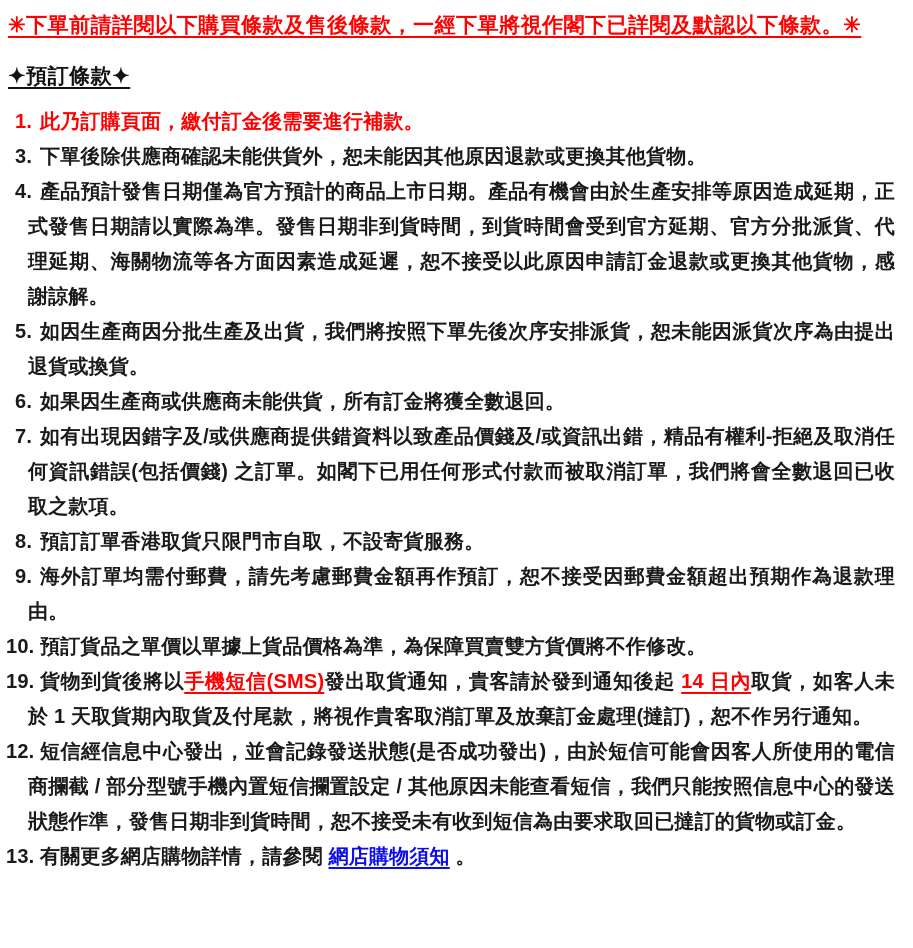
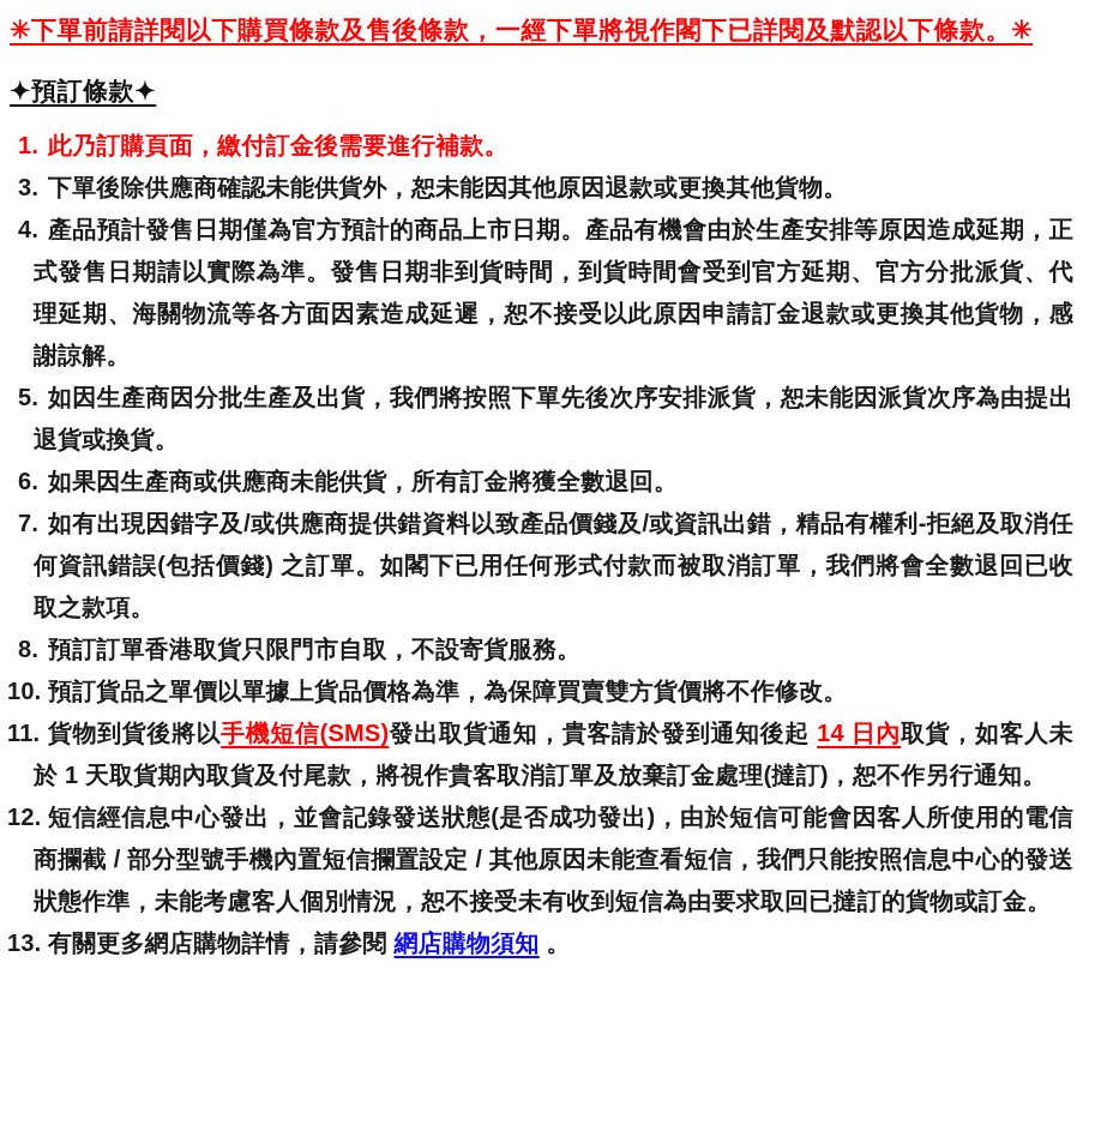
  ✳下單前請詳閱以下購買條款及售後條款，一經下單將視作閣下已詳閱及默認以下條款。✳
  ✦預訂條款✦
  1.
  此乃訂購頁面，繳付訂金後需要進行補款。
  3.
  下單後除供應商確認未能供貨外，恕未能因其他原因退款或更換其他貨物。
  4.
  產品預計發售日期僅為官方預計的商品上市日期。產品有機會由於生產安排等原因造成延期，正式發售日期請以實際為準。發售日期非到貨時間，到貨時間會受到官方延期、官方分批派貨、代理延期、海關物流等各方面因素造成延遲，恕不接受以此原因申請訂金退款或更換其他貨物，感謝諒解。
  5.
  如因生產商因分批生產及出貨，我們將按照下單先後次序安排派貨，恕未能因派貨次序為由提出退貨或換貨。
  6.
  如果因生產商或供應商未能供貨，所有訂金將獲全數退回。
  7.
  如有出現因錯字及/或供應商提供錯資料以致產品價錢及/或資訊出錯，精品有權利-拒絕及取消任何資訊錯誤(包括價錢) 之訂單。如閣下已用任何形式付款而被取消訂單，我們將會全數退回已收取之款項。
  8.
  預訂訂單香港取貨只限門市自取，不設寄貨服務。
- 9.
- 海外訂單均需付郵費，請先考慮郵費金額再作預訂，恕不接受因郵費金額超出預期作為退款理由。
  10.
  預訂貨品之單價以單據上貨品價格為準，為保障買賣雙方貨價將不作修改。
- 19.
+ 11.
  貨物到貨後將以手機短信(SMS)發出取貨通知，貴客請於發到通知後起 14 日內取貨，如客人未於 1 天取貨期內取貨及付尾款，將視作貴客取消訂單及放棄訂金處理(撻訂)，恕不作另行通知。
  12.
- 短信經信息中心發出，並會記錄發送狀態(是否成功發出)，由於短信可能會因客人所使用的電信商攔截 / 部分型號手機內置短信攔置設定 / 其他原因未能查看短信，我們只能按照信息中心的發送狀態作準，發售日期非到貨時間，恕不接受未有收到短信為由要求取回已撻訂的貨物或訂金。
+ 短信經信息中心發出，並會記錄發送狀態(是否成功發出)，由於短信可能會因客人所使用的電信商攔截 / 部分型號手機內置短信攔置設定 / 其他原因未能查看短信，我們只能按照信息中心的發送狀態作準，未能考慮客人個別情況，恕不接受未有收到短信為由要求取回已撻訂的貨物或訂金。
  13.
  有關更多網店購物詳情，請參閱 網店購物須知 。
